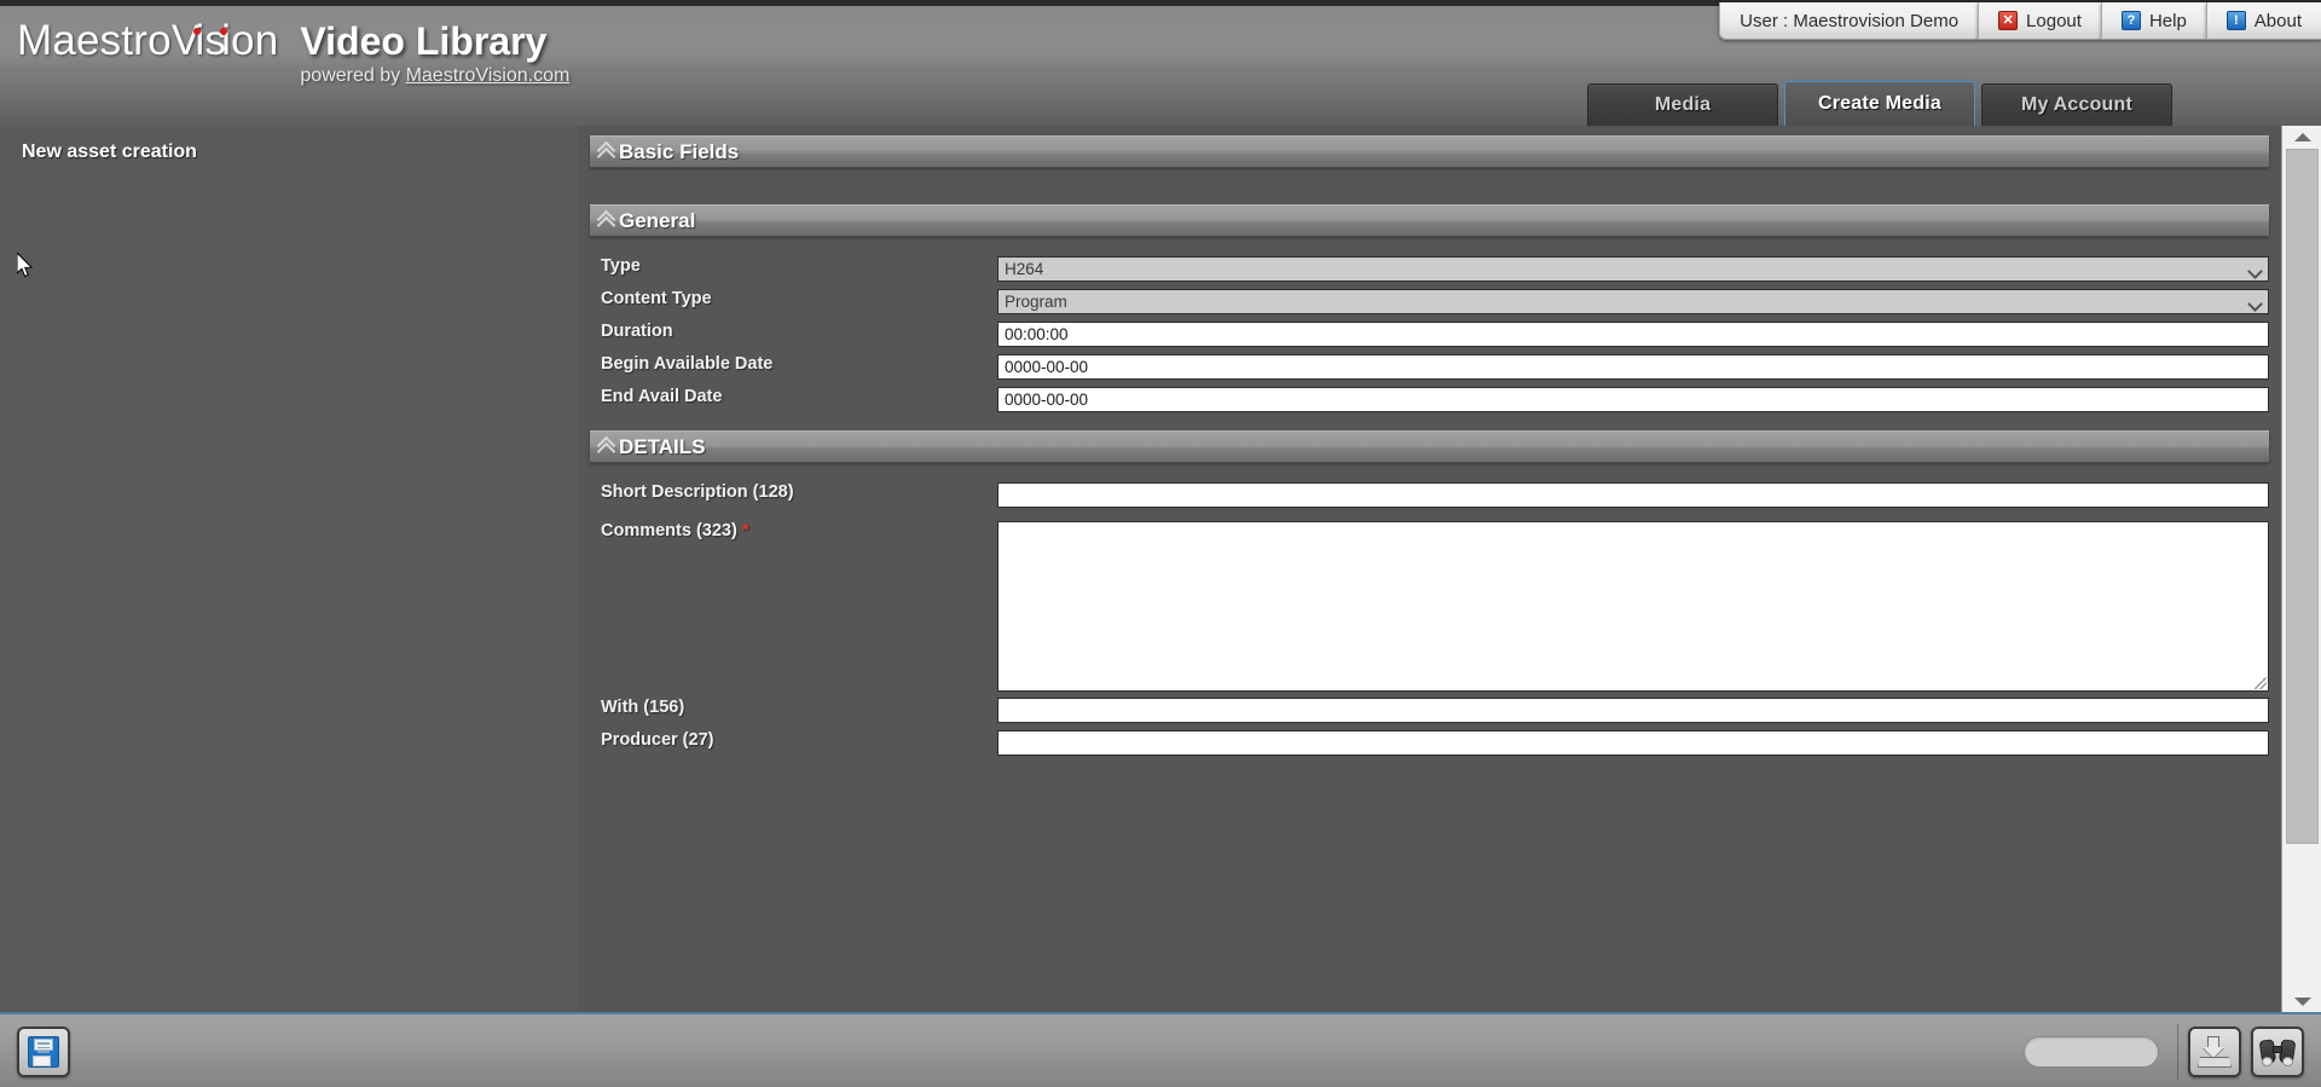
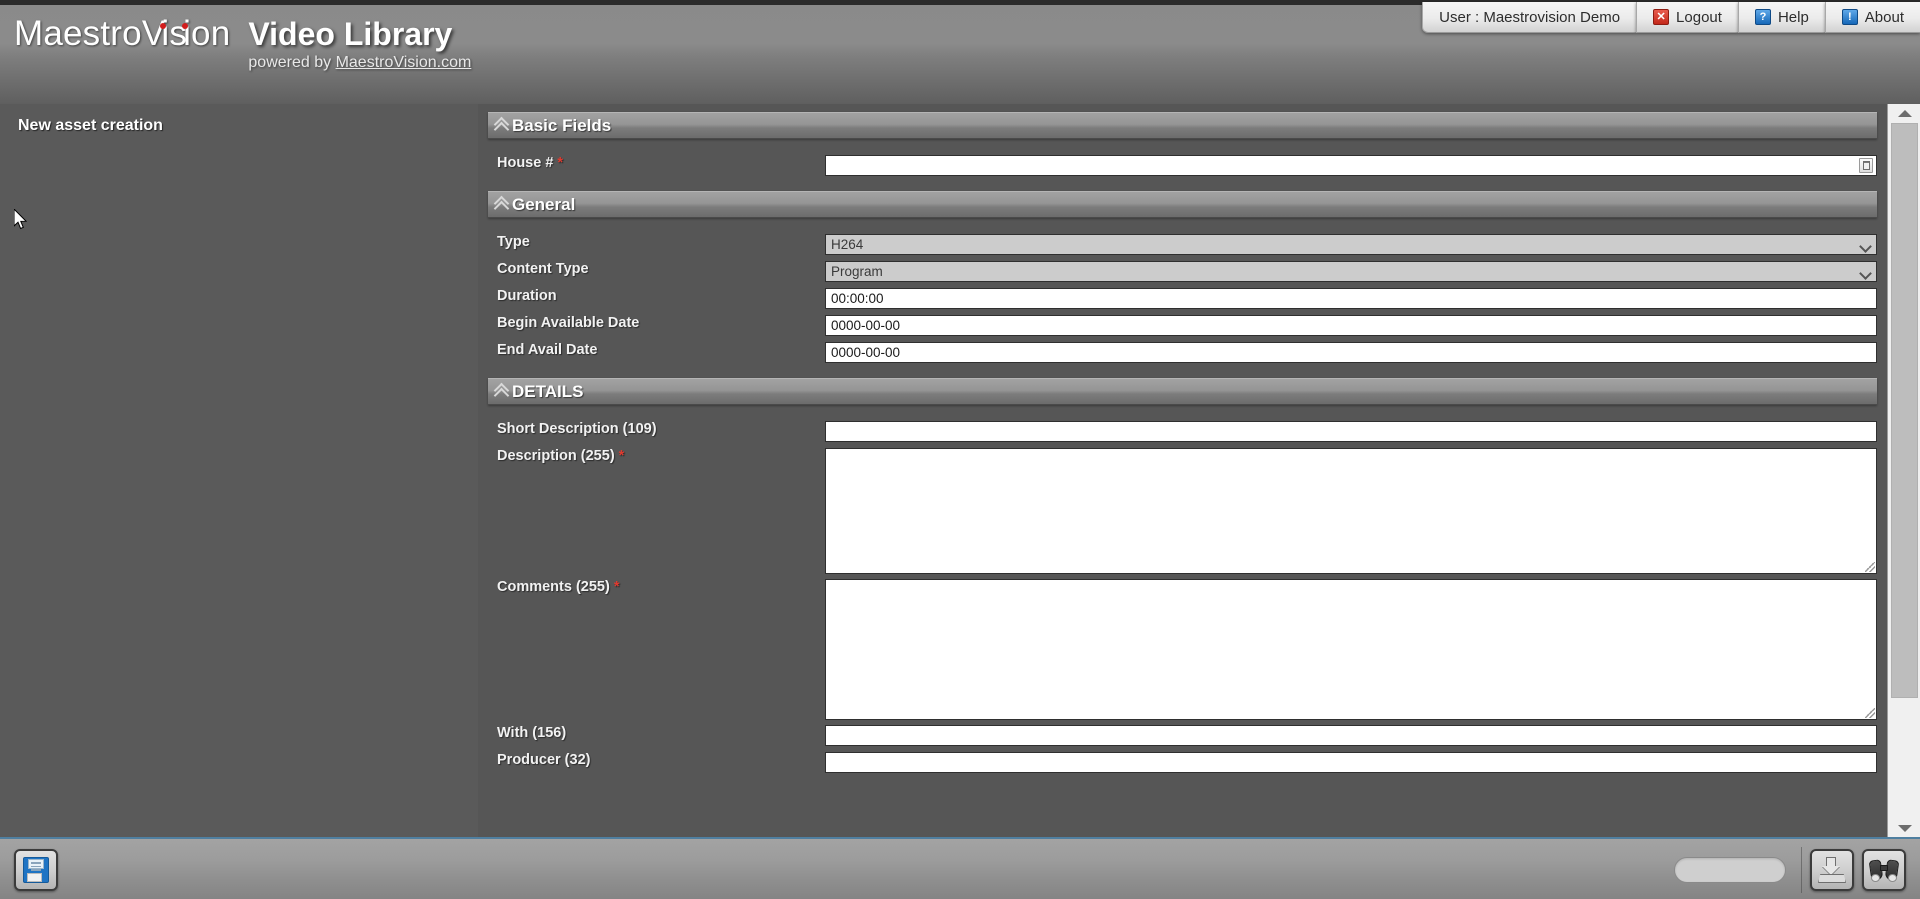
  MaestroVision
  Video Library
  powered by MaestroVision.com
  User : Maestrovision Demo
  ✕
  Logout
  ?
  Help
  !
  About
- Media
- Create Media
- My Account
  New asset creation
  Basic Fields
+ House # *
  General
  Type
  H264
  Content Type
  Program
  Duration
  00:00:00
  Begin Available Date
  0000-00-00
  End Avail Date
  0000-00-00
  DETAILS
- Short Description (128)
+ Short Description (109)
+ Description (255) *
- Comments (323) *
+ Comments (255) *
  With (156)
- Producer (27)
+ Producer (32)
